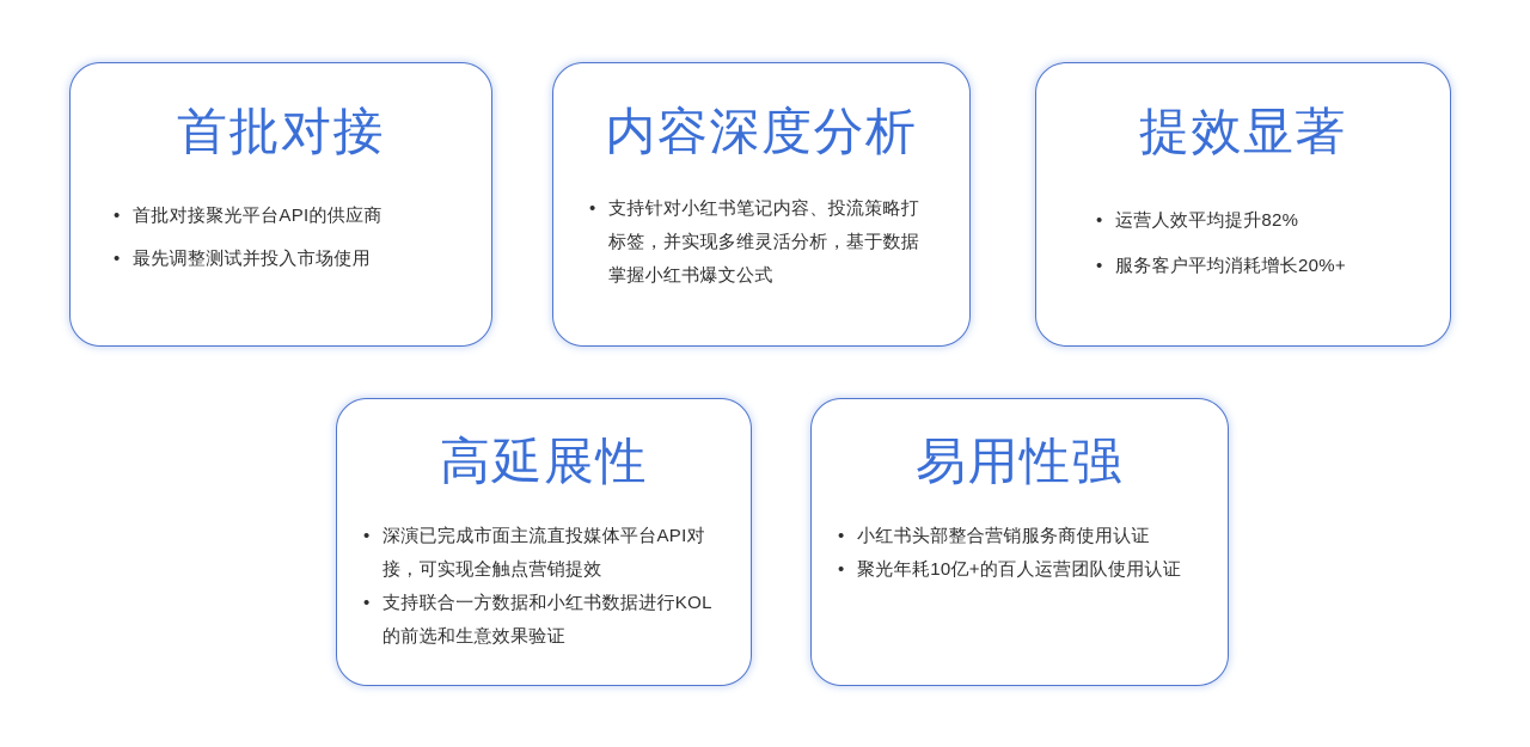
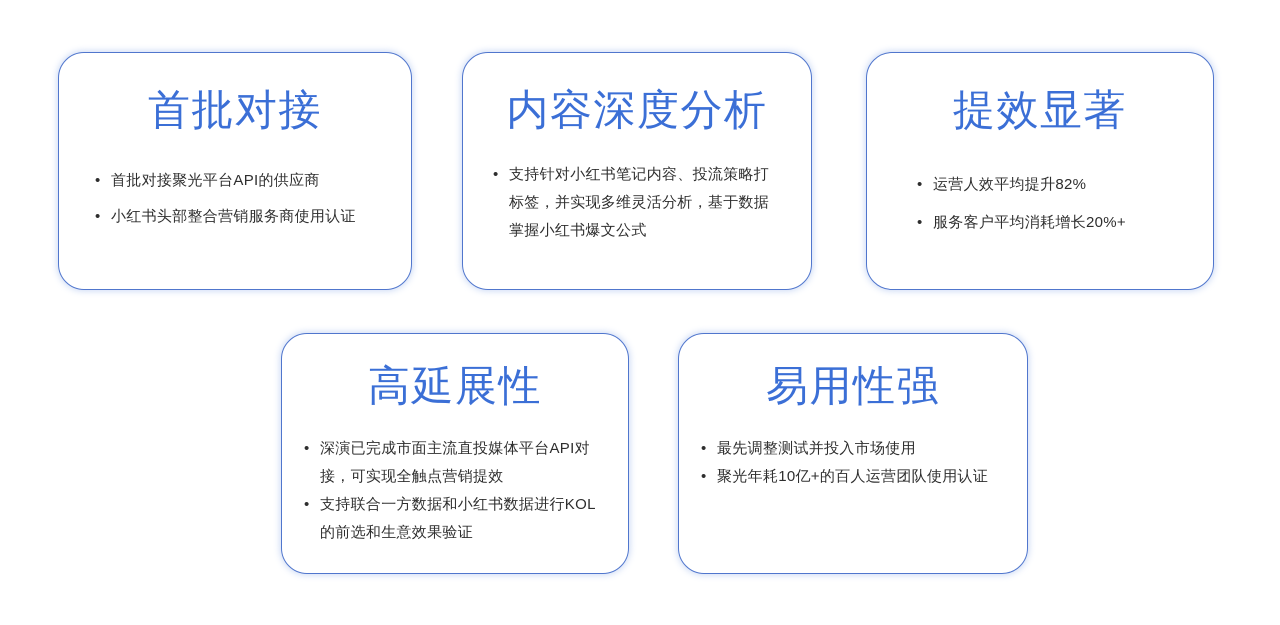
  首批对接
  •
  首批对接聚光平台API的供应商
  •
- 最先调整测试并投入市场使用
+ 小红书头部整合营销服务商使用认证
  内容深度分析
  •
  支持针对小红书笔记内容、投流策略打标签，并实现多维灵活分析，基于数据掌握小红书爆文公式
  提效显著
  •
  运营人效平均提升82%
  •
  服务客户平均消耗增长20%+
  高延展性
  •
  深演已完成市面主流直投媒体平台API对接，可实现全触点营销提效
  •
  支持联合一方数据和小红书数据进行KOL的前选和生意效果验证
  易用性强
  •
- 小红书头部整合营销服务商使用认证
+ 最先调整测试并投入市场使用
  •
  聚光年耗10亿+的百人运营团队使用认证
